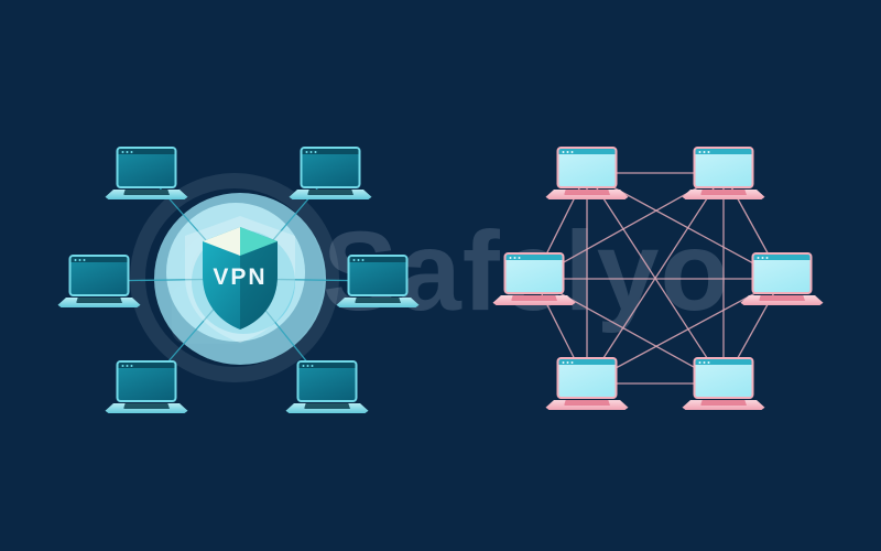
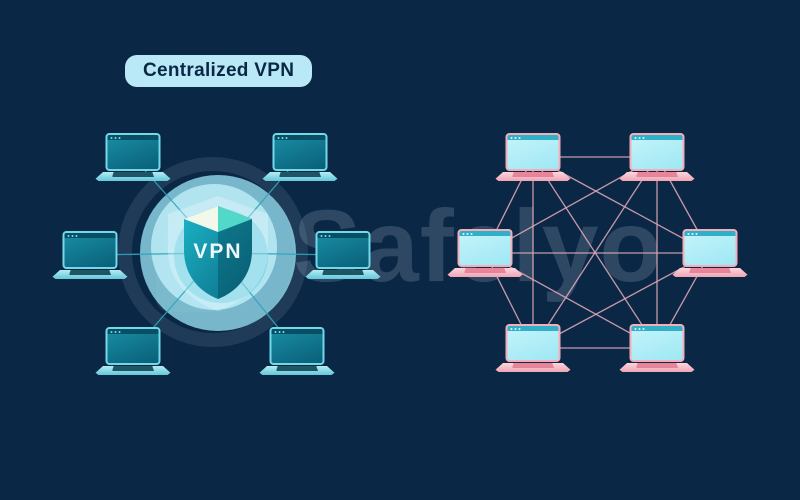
  aflyo
  VPN
+ Centralized VPN
